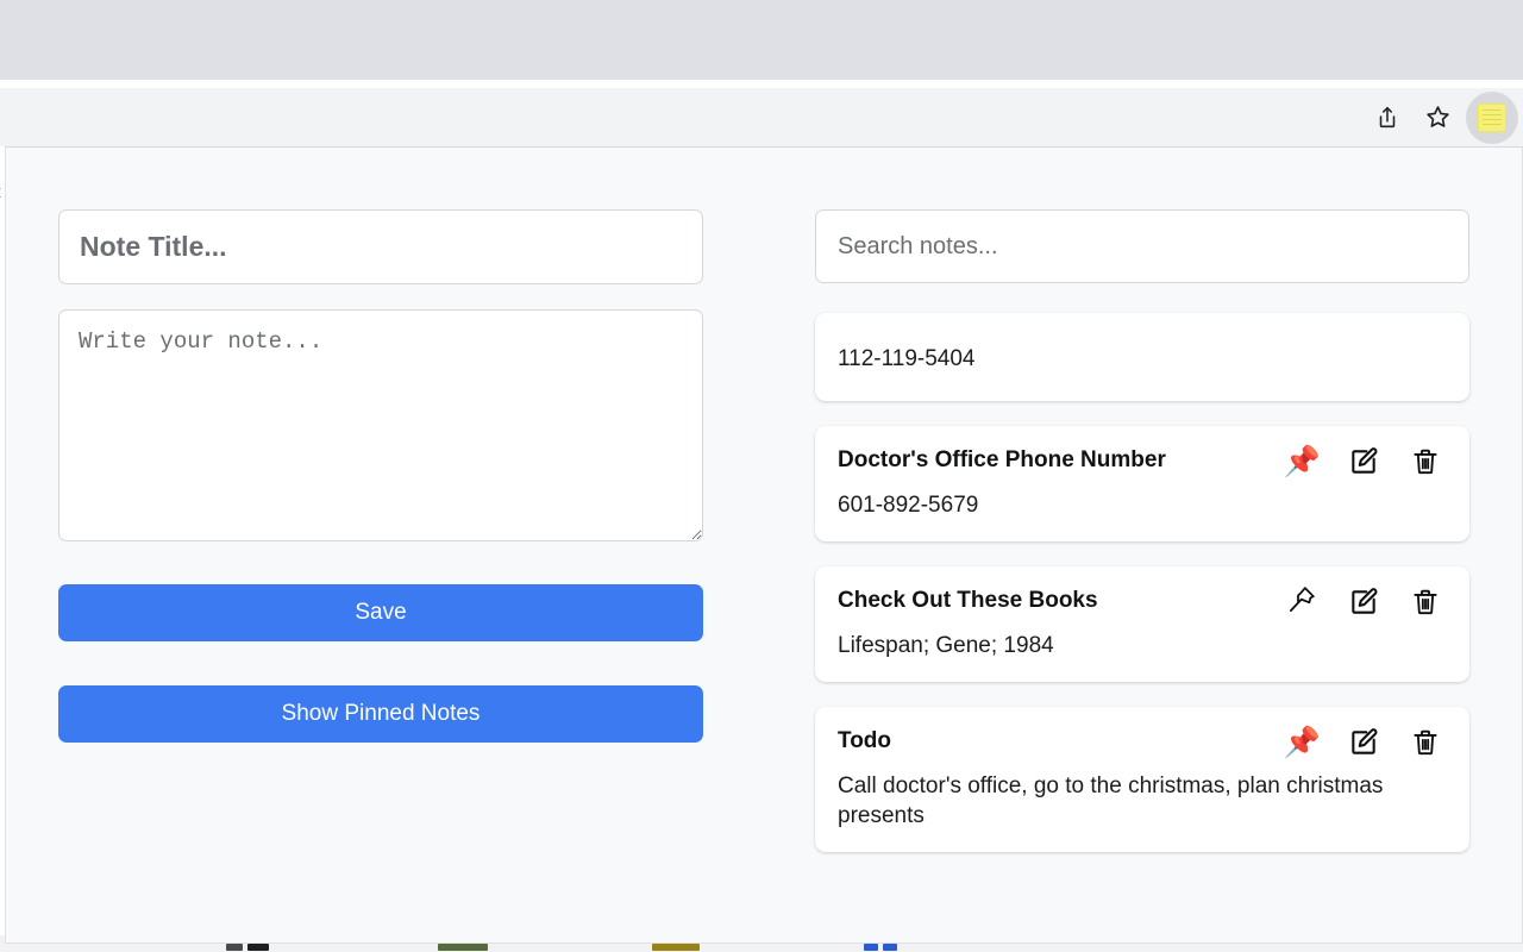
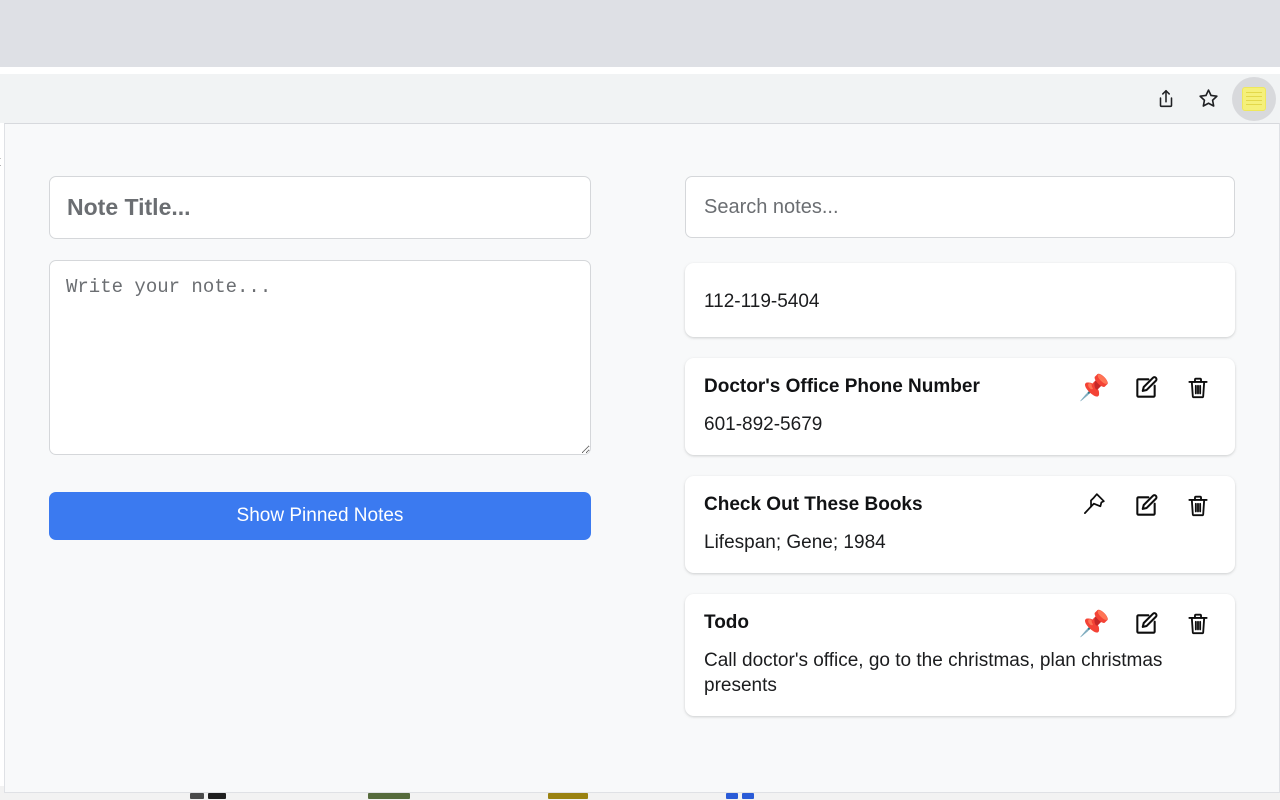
  Note Title...
  Write your note...
- Save
  Show Pinned Notes
  Search notes...
  112-119-5404
  Doctor's Office Phone Number
  📌
  601-892-5679
  Check Out These Books
  Lifespan; Gene; 1984
  Todo
  📌
  Call doctor's office, go to the christmas, plan christmas presents
